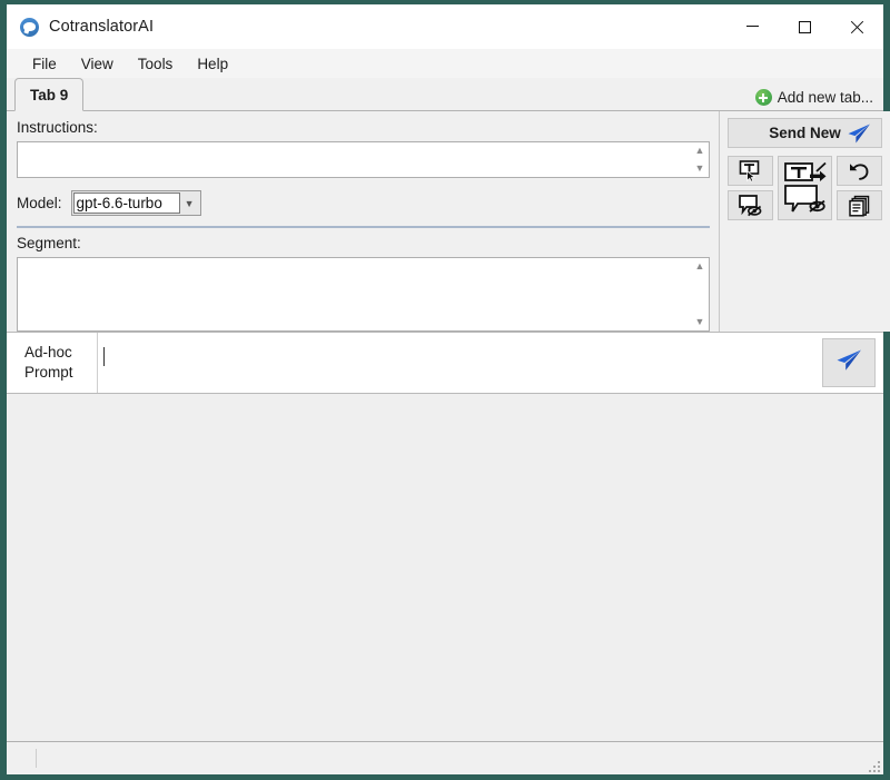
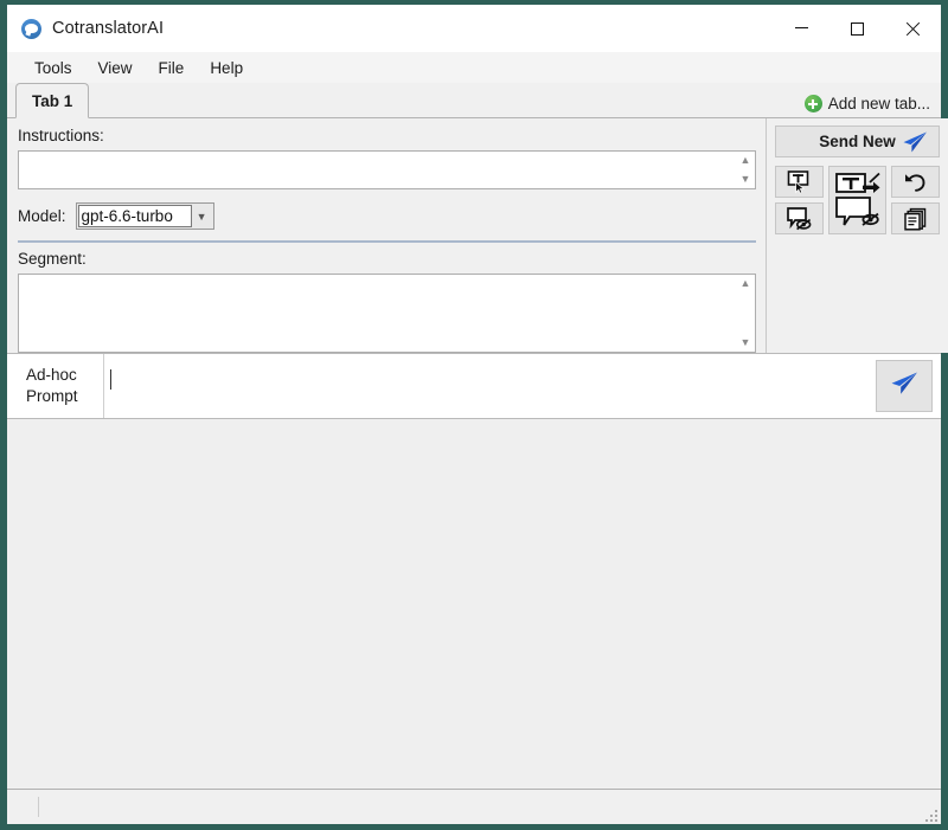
  CotranslatorAI
- File
+ Tools
  View
- Tools
+ File
  Help
- Tab 9
+ Tab 1
  Add new tab...
  Instructions:
  ▲
  ▼
  Model:
  gpt-6.6-turbo
  ▼
  Segment:
  ▲
  ▼
  Send New
  Ad-hoc
  Prompt
